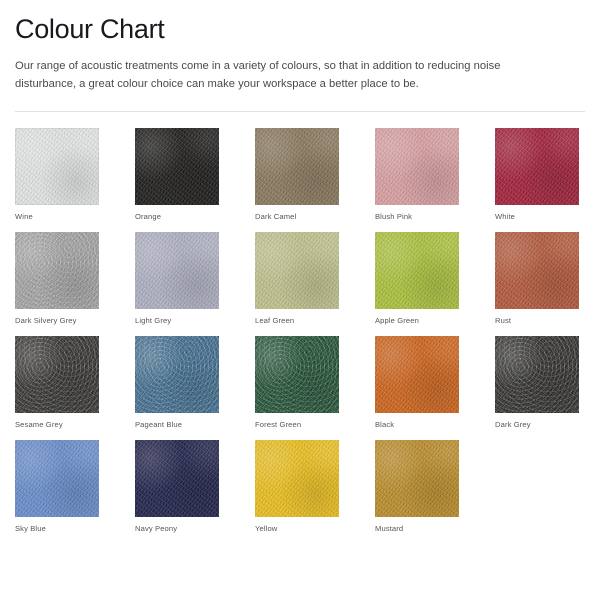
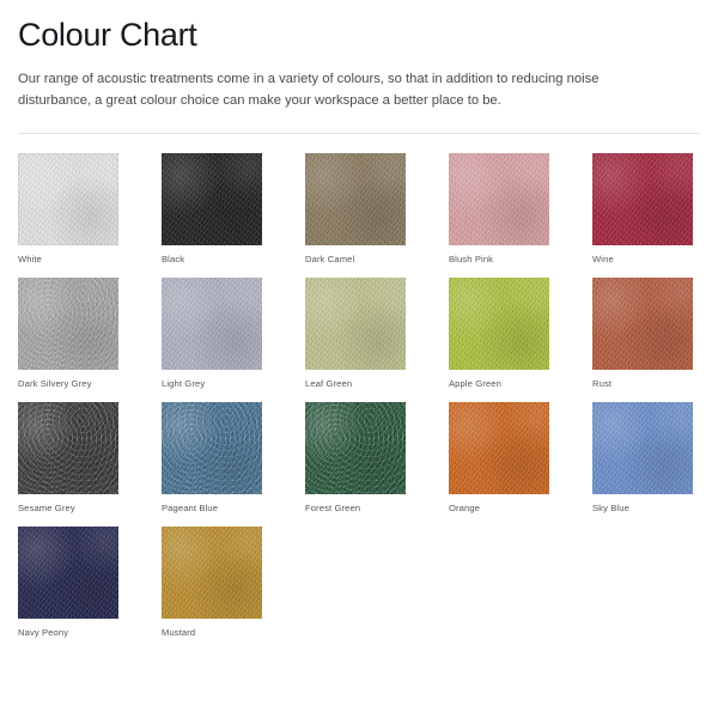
  Colour Chart
  Our range of acoustic treatments come in a variety of colours, so that in addition to reducing noise disturbance, a great colour choice can make your workspace a better place to be.
- Wine
+ White
- Orange
+ Black
  Dark Camel
  Blush Pink
- White
+ Wine
  Dark Silvery Grey
  Light Grey
  Leaf Green
  Apple Green
  Rust
  Sesame Grey
  Pageant Blue
  Forest Green
- Black
+ Orange
- Dark Grey
  Sky Blue
  Navy Peony
- Yellow
  Mustard
